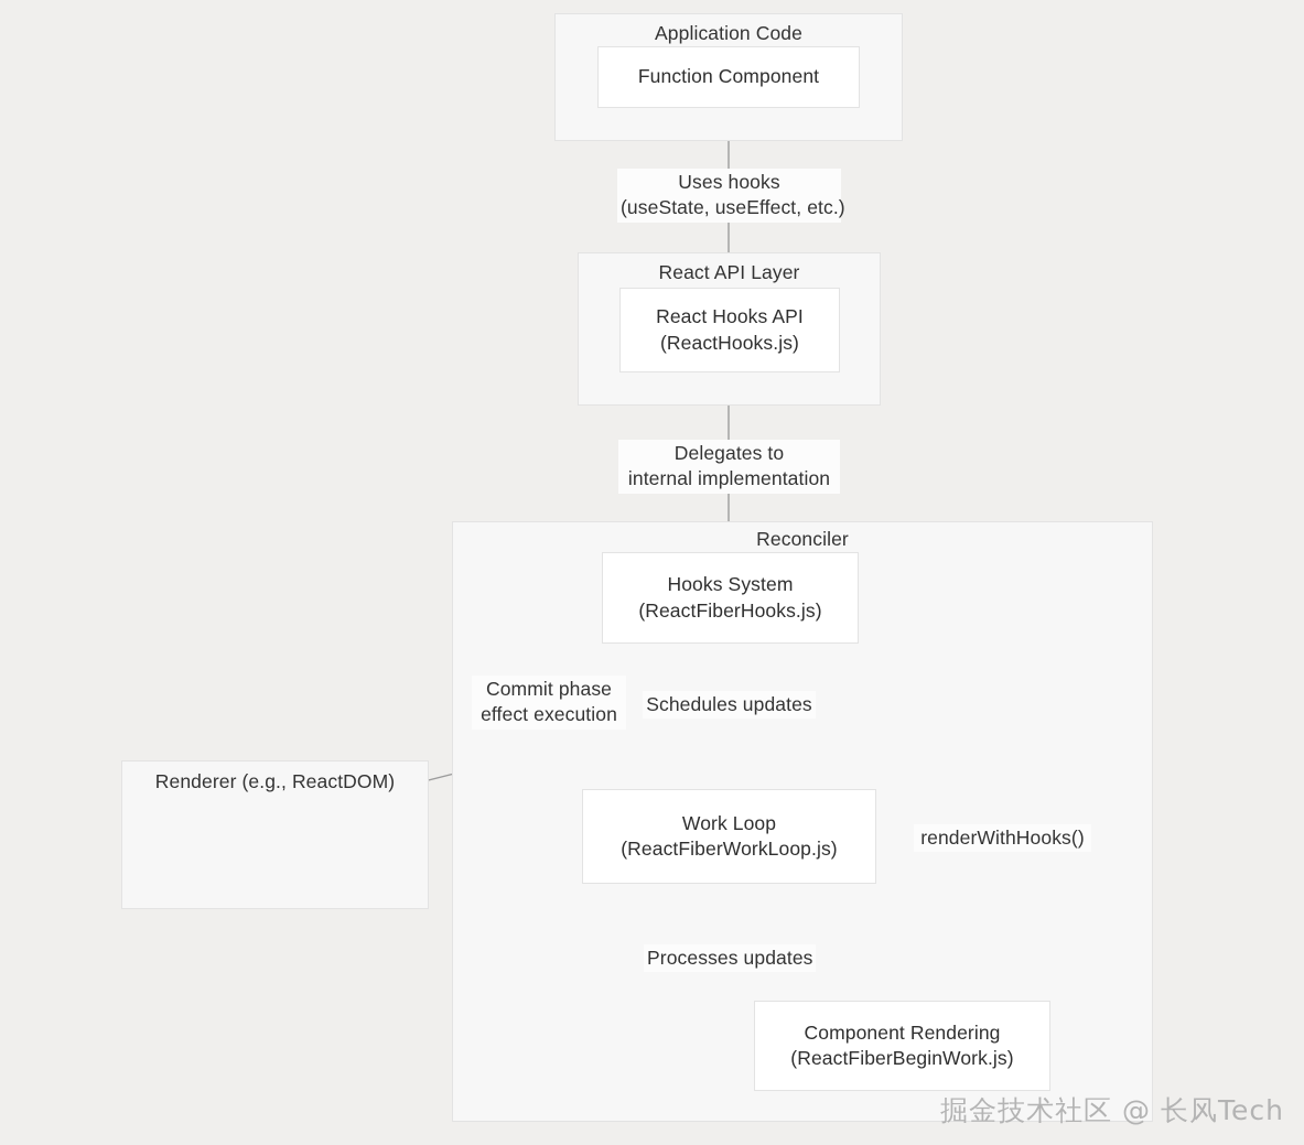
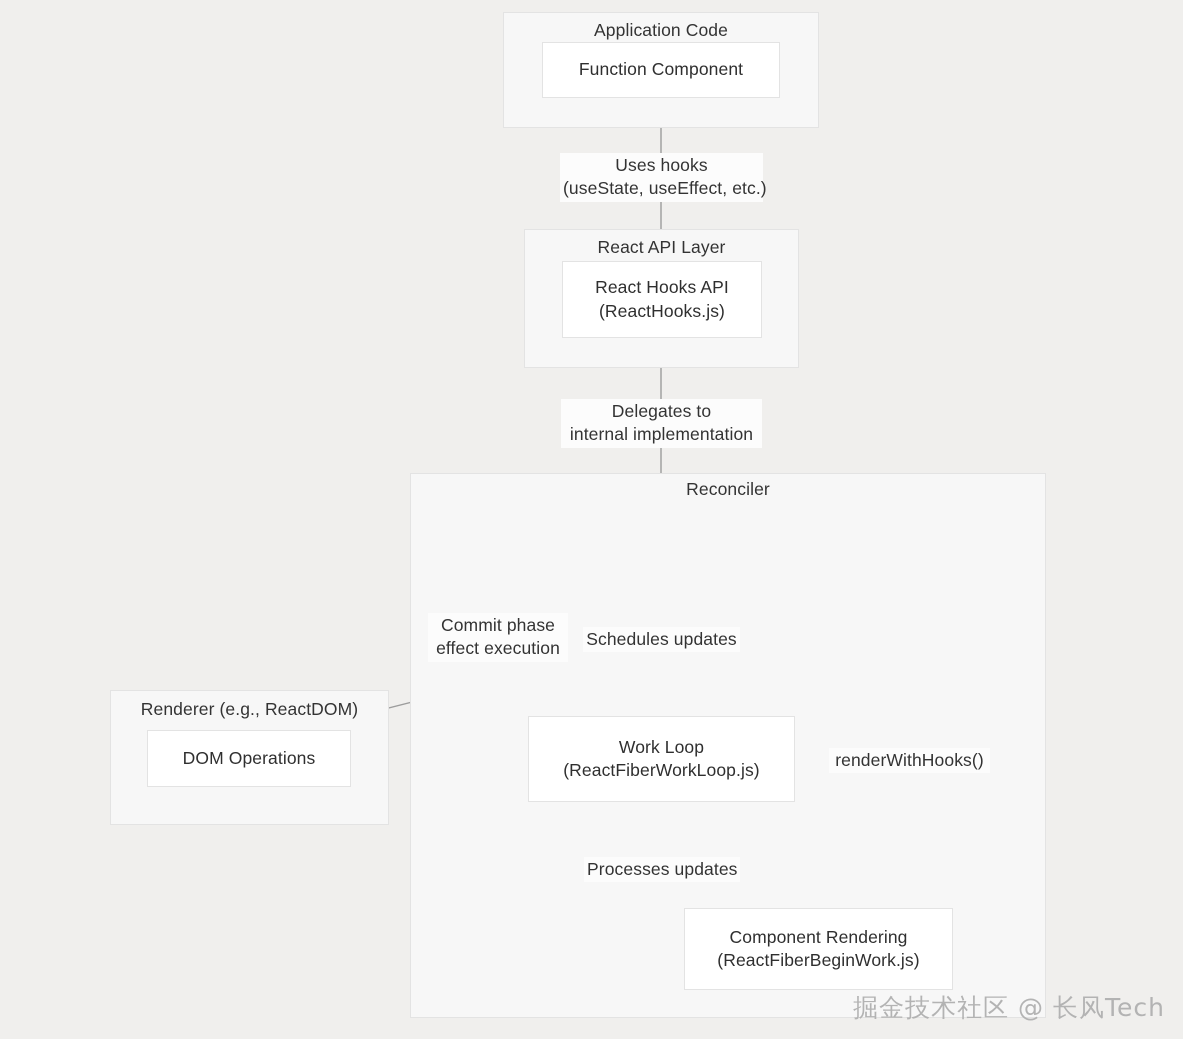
  Application Code
  Function Component
  Uses hooks
  (useState, useEffect, etc.)
  React API Layer
  React Hooks API
  (ReactHooks.js)
  Delegates to
  internal implementation
  Reconciler
- Hooks System
- (ReactFiberHooks.js)
  Work Loop
  (ReactFiberWorkLoop.js)
  Component Rendering
  (ReactFiberBeginWork.js)
  Schedules updates
  Processes updates
  renderWithHooks()
  Commit phase
  effect execution
  Renderer (e.g., ReactDOM)
+ DOM Operations
  掘金技术社区 @ 长风Tech
